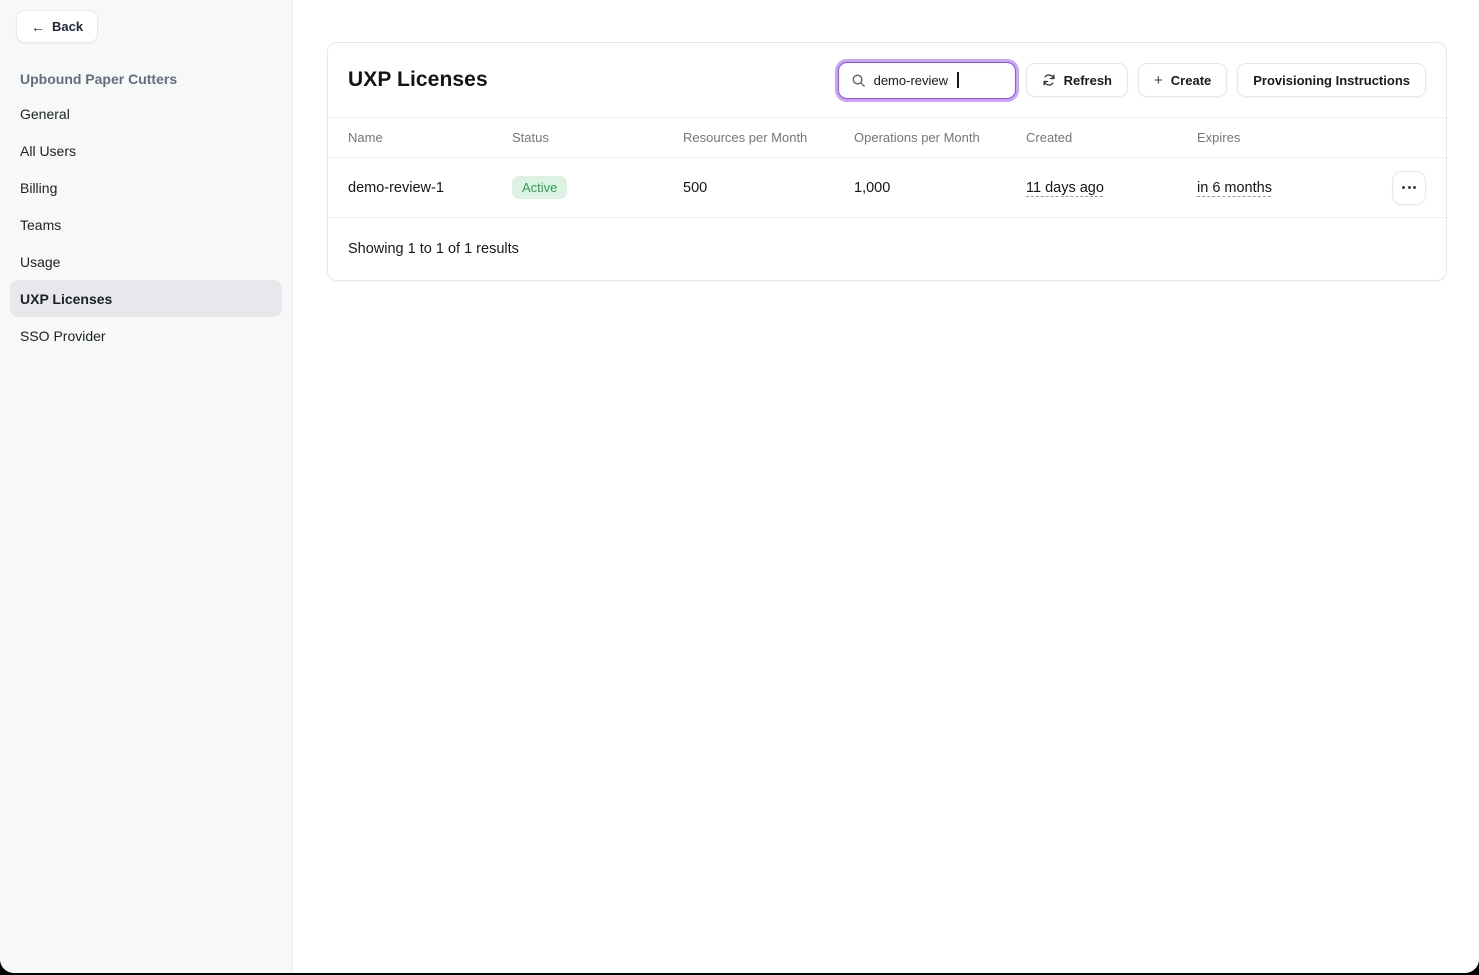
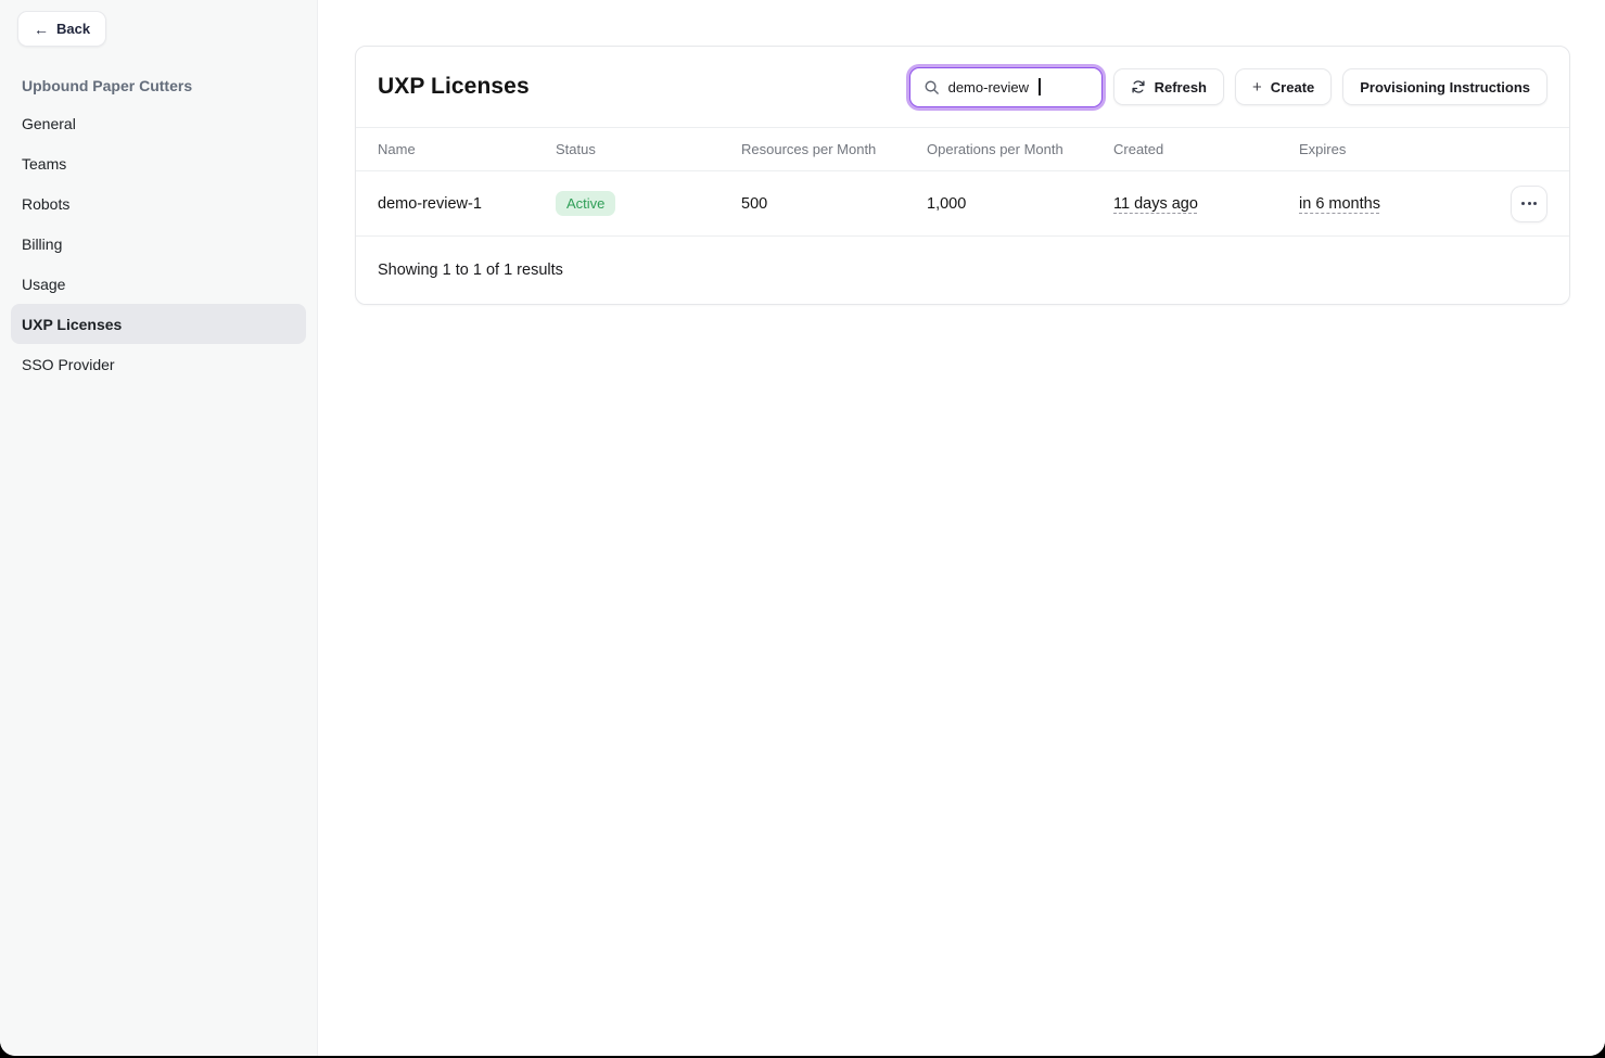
  ←
  Back
  Upbound Paper Cutters
  General
- All Users
- Billing
+ Teams
+ Robots
- Teams
+ Billing
  Usage
  UXP Licenses
  SSO Provider
  UXP Licenses
  demo-review
  Refresh
  +
  Create
  Provisioning Instructions
  Name
  Status
  Resources per Month
  Operations per Month
  Created
  Expires
  demo-review-1
  Active
  500
  1,000
  11 days ago
  in 6 months
  Showing 1 to 1 of 1 results
